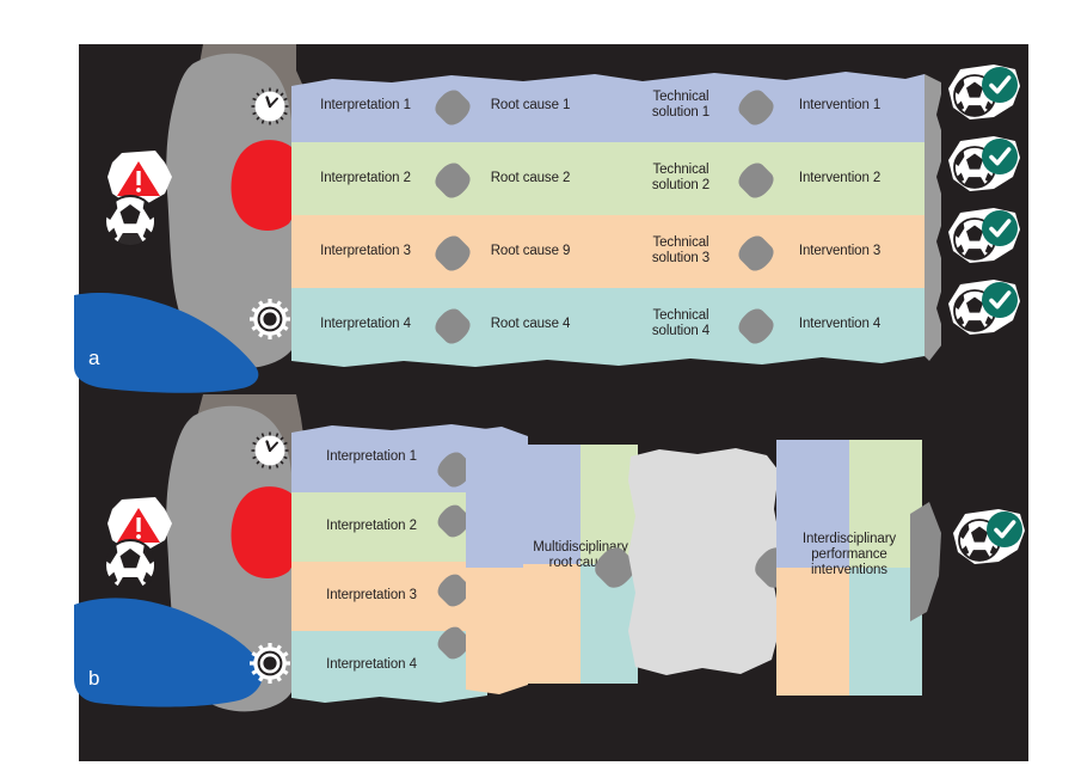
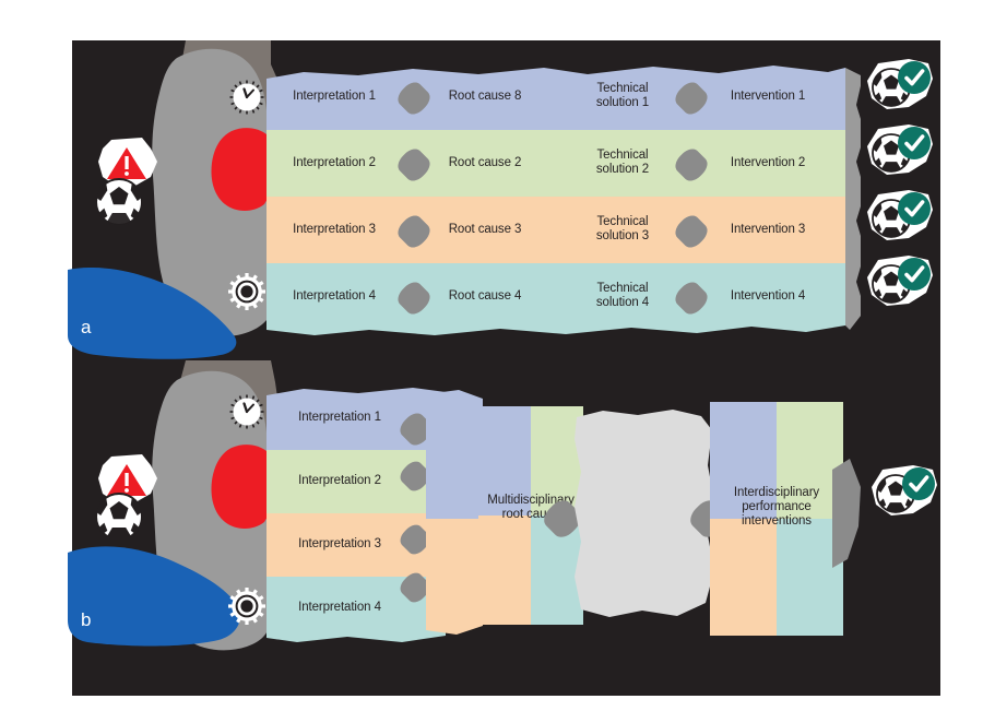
  Interpretation 1
- Root cause 1
+ Root cause 8
  Technical
  solution 1
  Intervention 1
  Interpretation 2
  Root cause 2
  Technical
  solution 2
  Intervention 2
  Interpretation 3
- Root cause 9
+ Root cause 3
  Technical
  solution 3
  Intervention 3
  Interpretation 4
  Root cause 4
  Technical
  solution 4
  Intervention 4
  a
  Interpretation 1
  Interpretation 2
  Interpretation 3
  Interpretation 4
  Multidiscipliny
  root cau
  Interdisciplinary
  performance
  interventions
  b
